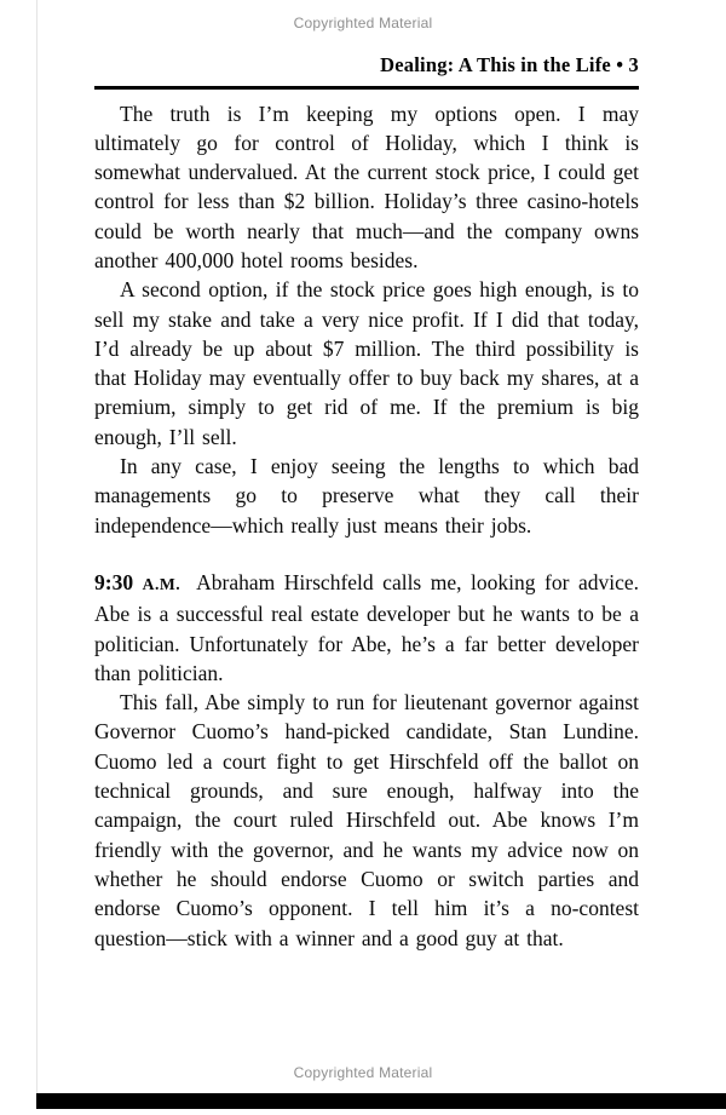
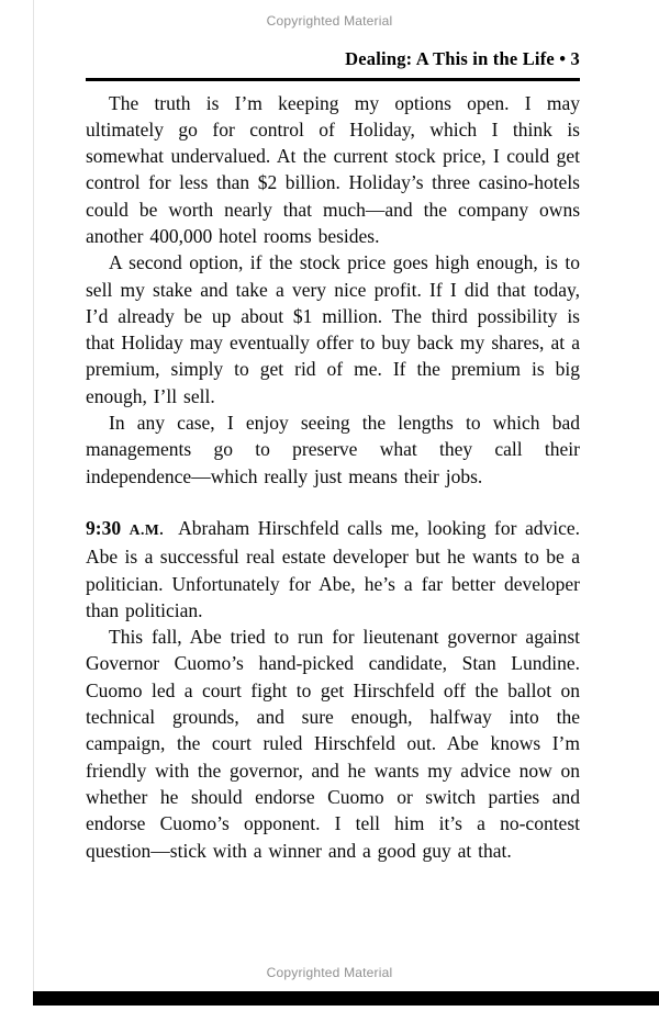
  Copyrighted Material
  Dealing: A This in the Life • 3
  The truth is I’m keeping my options open. I may ultimately go for control of Holiday, which I think is somewhat undervalued. At the current stock price, I could get control for less than $2 billion. Holiday’s three casino-hotels could be worth nearly that much—and the company owns another 400,000 hotel rooms besides.
- A second option, if the stock price goes high enough, is to sell my stake and take a very nice profit. If I did that today, I’d already be up about $7 million. The third possibility is that Holiday may eventually offer to buy back my shares, at a premium, simply to get rid of me. If the premium is big enough, I’ll sell.
+ A second option, if the stock price goes high enough, is to sell my stake and take a very nice profit. If I did that today, I’d already be up about $1 million. The third possibility is that Holiday may eventually offer to buy back my shares, at a premium, simply to get rid of me. If the premium is big enough, I’ll sell.
  In any case, I enjoy seeing the lengths to which bad managements go to preserve what they call their independence—which really just means their jobs.
  9:30 A.M. Abraham Hirschfeld calls me, looking for advice. Abe is a successful real estate developer but he wants to be a politician. Unfortunately for Abe, he’s a far better developer than politician.
- This fall, Abe simply to run for lieutenant governor against Governor Cuomo’s hand-picked candidate, Stan Lundine. Cuomo led a court fight to get Hirschfeld off the ballot on technical grounds, and sure enough, halfway into the campaign, the court ruled Hirschfeld out. Abe knows I’m friendly with the governor, and he wants my advice now on whether he should endorse Cuomo or switch parties and endorse Cuomo’s opponent. I tell him it’s a no-contest question—stick with a winner and a good guy at that.
+ This fall, Abe tried to run for lieutenant governor against Governor Cuomo’s hand-picked candidate, Stan Lundine. Cuomo led a court fight to get Hirschfeld off the ballot on technical grounds, and sure enough, halfway into the campaign, the court ruled Hirschfeld out. Abe knows I’m friendly with the governor, and he wants my advice now on whether he should endorse Cuomo or switch parties and endorse Cuomo’s opponent. I tell him it’s a no-contest question—stick with a winner and a good guy at that.
  Copyrighted Material
